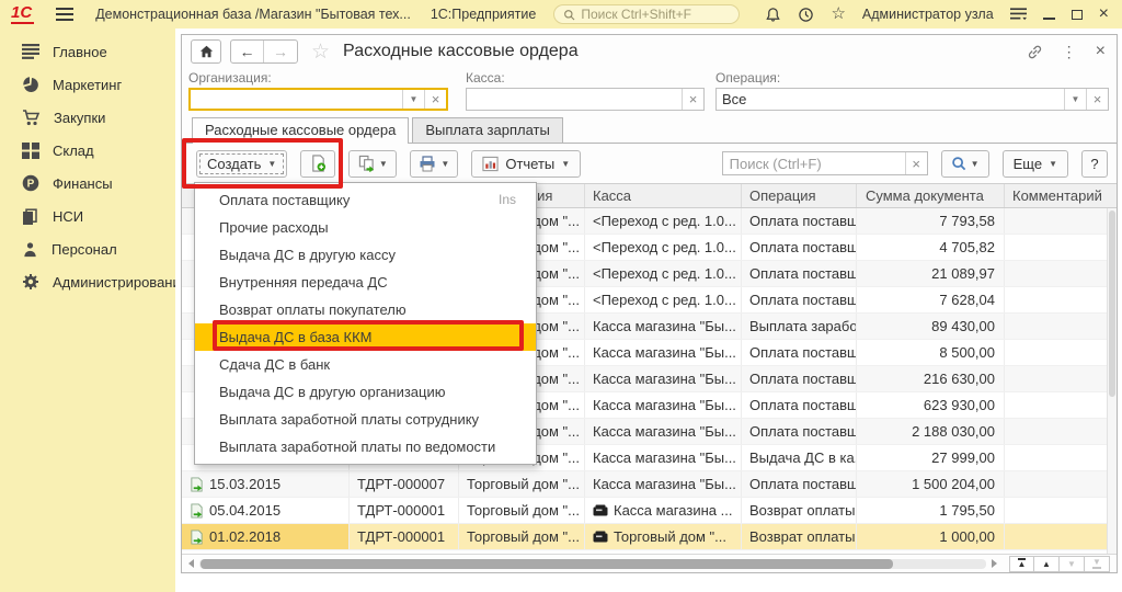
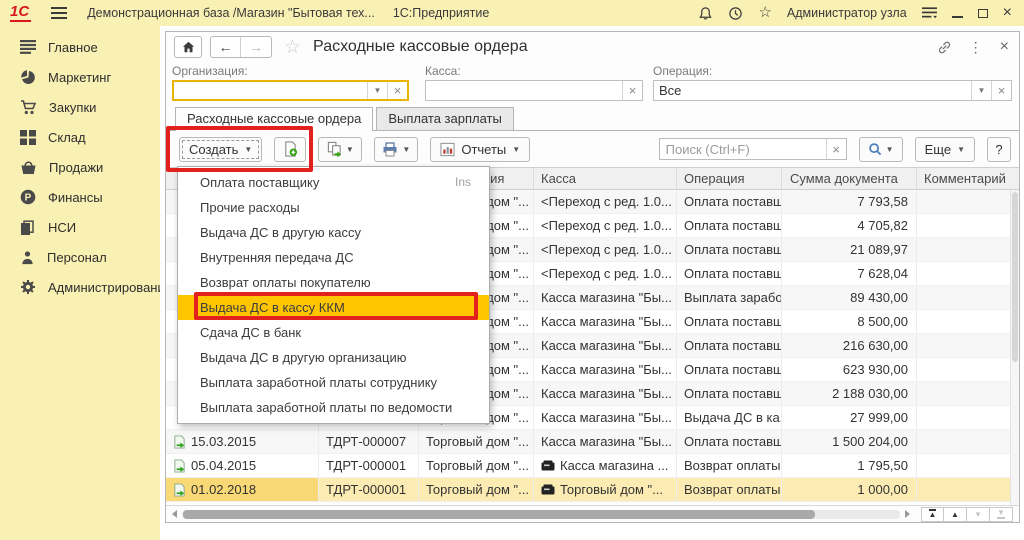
  1С
  Демонстрационная база /Магазин "Бытовая тех...
  1С:Предприятие
- Поиск Ctrl+Shift+F
  ☆
  Администратор узла
  ×
  Главное
  Маркетинг
  Закупки
  Склад
+ Продажи
  Р
  Финансы
  НСИ
  Персонал
  Администрирован
  ←
  →
  ☆
  Расходные кассовые ордера
  ⋮
  ×
  Организация:
  ▼
  ×
  Касса:
  ×
  Операция:
  Все
  ▼
  ×
  Расходные кассовые ордера
  Выплата зарплаты
  Создать
  ▼
  ▼
  ▼
  Отчеты
  ▼
  Поиск (Ctrl+F)
  ×
  ▼
  Еще
  ▼
  ?
  Касса
  Операция
  Сумма документа
  Комментарий
  <Переход с ред. 1.0...
  Оплата поставщ
  7 793,58
  <Переход с ред. 1.0...
  Оплата поставщ
  4 705,82
  <Переход с ред. 1.0...
  Оплата поставщ
  21 089,97
  <Переход с ред. 1.0...
  Оплата поставщ
  7 628,04
  Касса магазина "Бы...
  Выплата зарабо
  89 430,00
  Касса магазина "Бы...
  Оплата поставщ
  8 500,00
  Касса магазина "Бы...
  Оплата поставщ
  216 630,00
  Касса магазина "Бы...
  Оплата поставщ
  623 930,00
  Касса магазина "Бы...
  Оплата поставщ
  2 188 030,00
  Касса магазина "Бы...
  Выдача ДС в ка.
  27 999,00
  15.03.2015
  ТДРТ-000007
  Торговый дом "...
  Касса магазина "Бы...
  Оплата поставщ
  1 500 204,00
  05.04.2015
  ТДРТ-000001
  Торговый дом "...
  Касса магазина ...
  Возврат оплаты
  1 795,50
  01.02.2018
  ТДРТ-000001
  Торговый дом "...
  Торговый дом "...
  Возврат оплаты
  1 000,00
  ▲
  ▲
  ▼
  ▼
  Оплата поставщику
  Ins
  Прочие расходы
  Выдача ДС в другую кассу
  Внутренняя передача ДС
  Возврат оплаты покупателю
- Выдача ДС в база ККМ
+ Выдача ДС в кассу ККМ
  Сдача ДС в банк
  Выдача ДС в другую организацию
  Выплата заработной платы сотруднику
  Выплата заработной платы по ведомости
